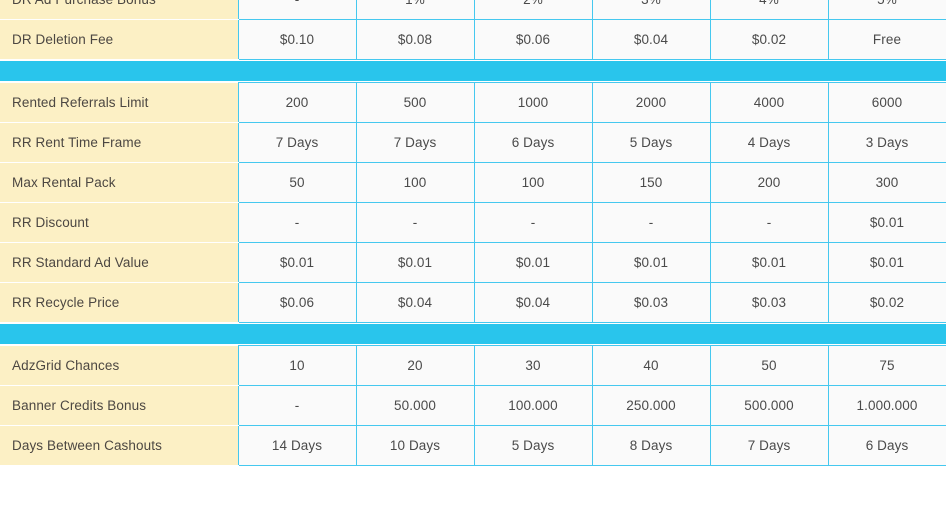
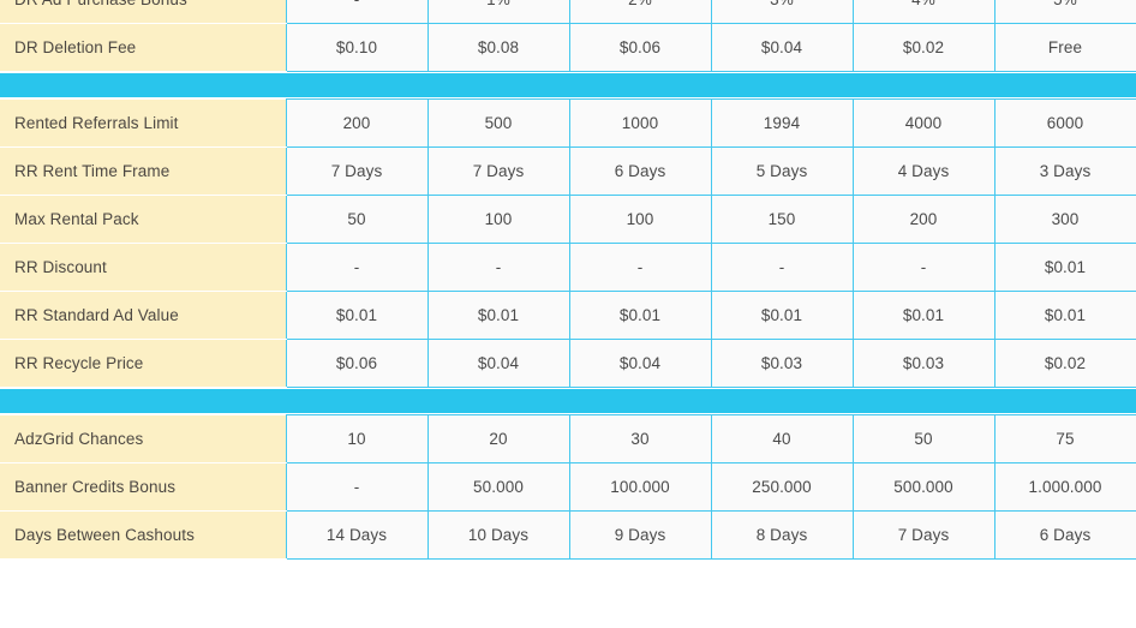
  DR Deletion Fee	$0.10	$0.08	$0.06	$0.04	$0.02	Free
- Rented Referrals Limit	200	500	1000	2000	4000	6000
+ Rented Referrals Limit	200	500	1000	1994	4000	6000
  RR Rent Time Frame	7 Days	7 Days	6 Days	5 Days	4 Days	3 Days
  Max Rental Pack	50	100	100	150	200	300
  RR Discount	-	-	-	-	-	$0.01
  RR Standard Ad Value	$0.01	$0.01	$0.01	$0.01	$0.01	$0.01
  RR Recycle Price	$0.06	$0.04	$0.04	$0.03	$0.03	$0.02
  AdzGrid Chances	10	20	30	40	50	75
  Banner Credits Bonus	-	50.000	100.000	250.000	500.000	1.000.000
- Days Between Cashouts	14 Days	10 Days	5 Days	8 Days	7 Days	6 Days
+ Days Between Cashouts	14 Days	10 Days	9 Days	8 Days	7 Days	6 Days
